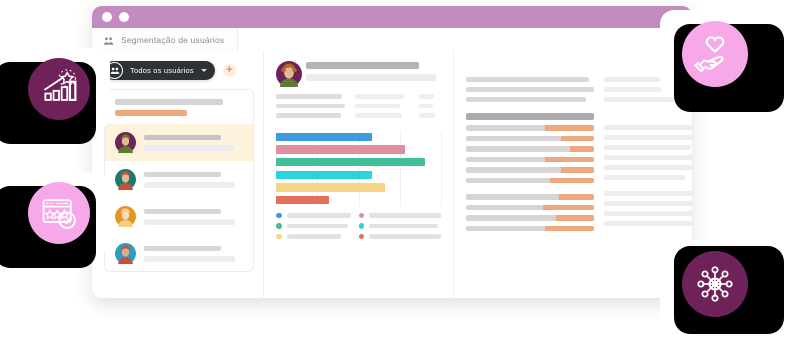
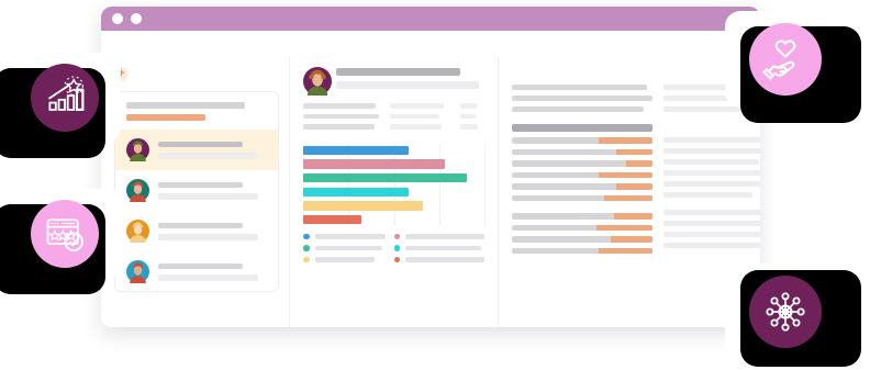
- Segmentação de usuários
- Todos os usuários
  +
